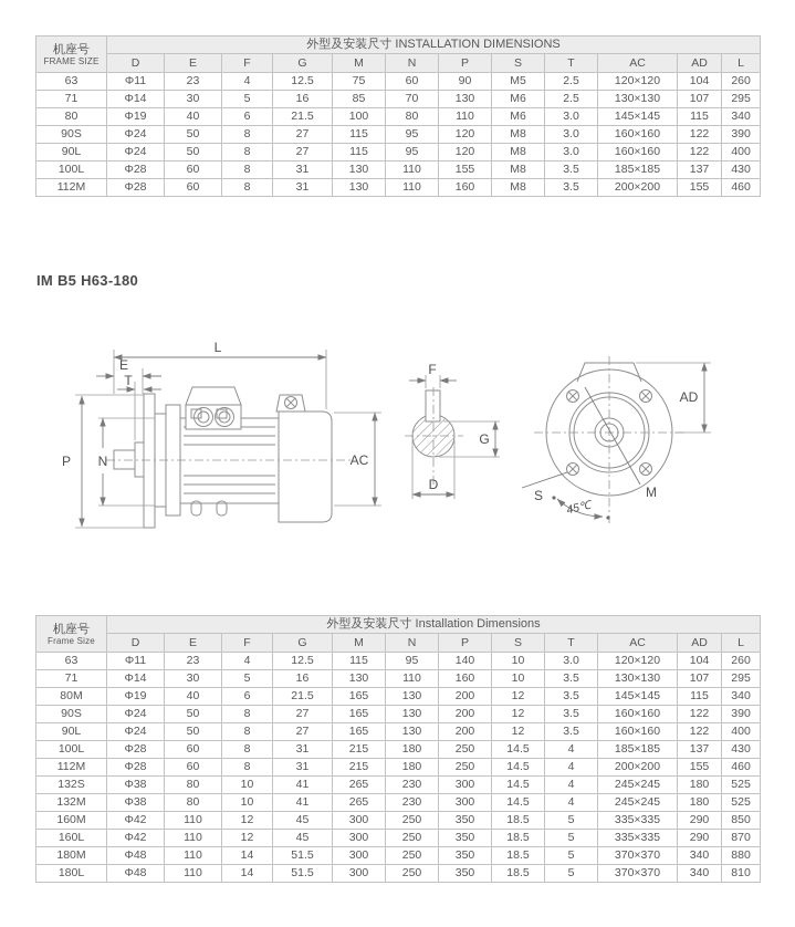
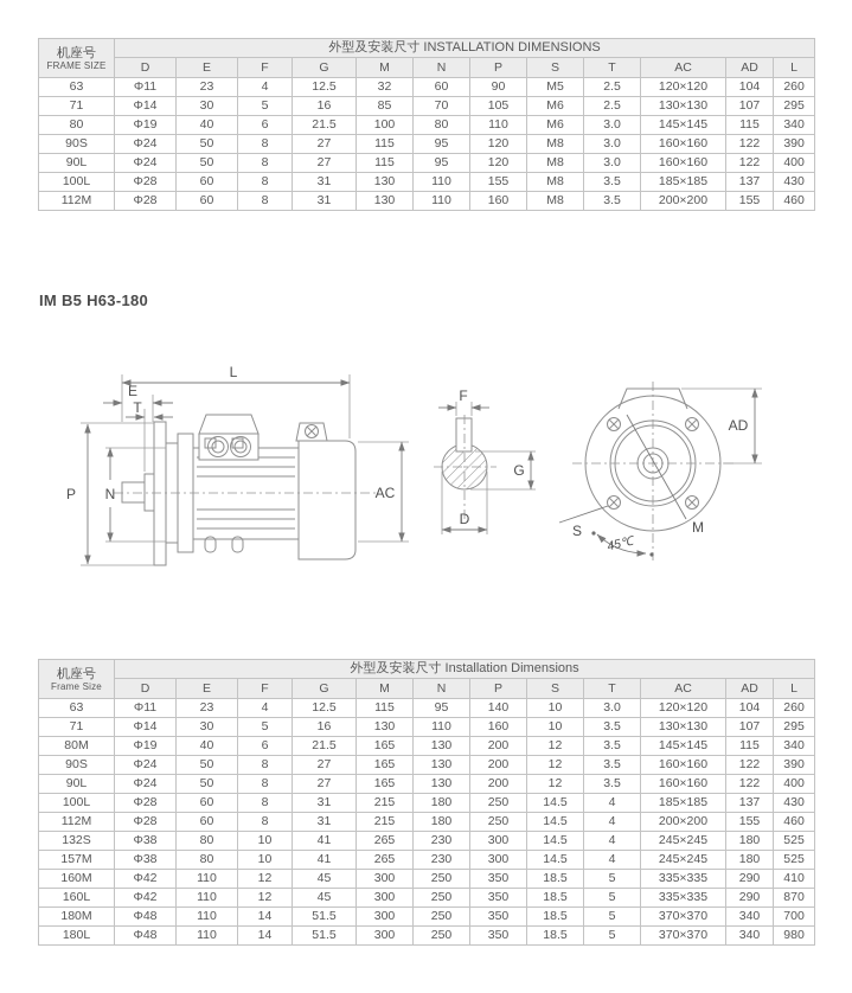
  机座号 FRAME SIZE	外型及安装尺寸 INSTALLATION DIMENSIONS
  D	E	F	G	M	N	P	S	T	AC	AD	L
- 63	Φ11	23	4	12.5	75	60	90	M5	2.5	120×120	104	260
+ 63	Φ11	23	4	12.5	32	60	90	M5	2.5	120×120	104	260
- 71	Φ14	30	5	16	85	70	130	M6	2.5	130×130	107	295
+ 71	Φ14	30	5	16	85	70	105	M6	2.5	130×130	107	295
  80	Φ19	40	6	21.5	100	80	110	M6	3.0	145×145	115	340
  90S	Φ24	50	8	27	115	95	120	M8	3.0	160×160	122	390
  90L	Φ24	50	8	27	115	95	120	M8	3.0	160×160	122	400
  100L	Φ28	60	8	31	130	110	155	M8	3.5	185×185	137	430
  112M	Φ28	60	8	31	130	110	160	M8	3.5	200×200	155	460
  IM B5 H63-180
  L
  E
  T
  P
  N
  AC
  F
  G
  D
  AD
  M
  S
  机座号 Frame Size	外型及安装尺寸 Installation Dimensions
  D	E	F	G	M	N	P	S	T	AC	AD	L
  63	Φ11	23	4	12.5	115	95	140	10	3.0	120×120	104	260
  71	Φ14	30	5	16	130	110	160	10	3.5	130×130	107	295
  80M	Φ19	40	6	21.5	165	130	200	12	3.5	145×145	115	340
  90S	Φ24	50	8	27	165	130	200	12	3.5	160×160	122	390
  90L	Φ24	50	8	27	165	130	200	12	3.5	160×160	122	400
  100L	Φ28	60	8	31	215	180	250	14.5	4	185×185	137	430
  112M	Φ28	60	8	31	215	180	250	14.5	4	200×200	155	460
  132S	Φ38	80	10	41	265	230	300	14.5	4	245×245	180	525
- 132M	Φ38	80	10	41	265	230	300	14.5	4	245×245	180	525
+ 157M	Φ38	80	10	41	265	230	300	14.5	4	245×245	180	525
- 160M	Φ42	110	12	45	300	250	350	18.5	5	335×335	290	850
+ 160M	Φ42	110	12	45	300	250	350	18.5	5	335×335	290	410
  160L	Φ42	110	12	45	300	250	350	18.5	5	335×335	290	870
- 180M	Φ48	110	14	51.5	300	250	350	18.5	5	370×370	340	880
+ 180M	Φ48	110	14	51.5	300	250	350	18.5	5	370×370	340	700
- 180L	Φ48	110	14	51.5	300	250	350	18.5	5	370×370	340	810
+ 180L	Φ48	110	14	51.5	300	250	350	18.5	5	370×370	340	980
